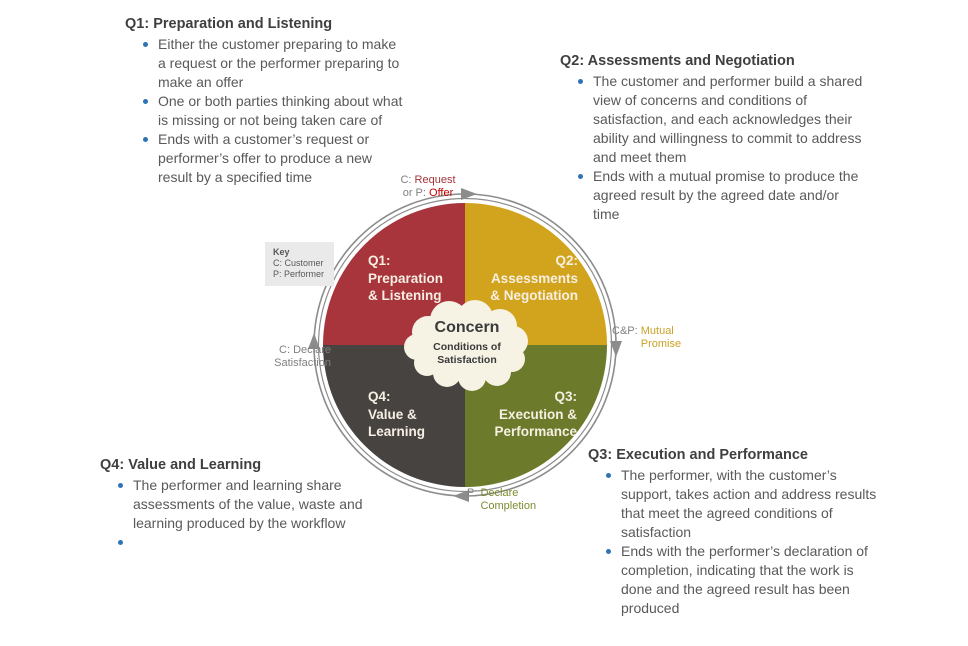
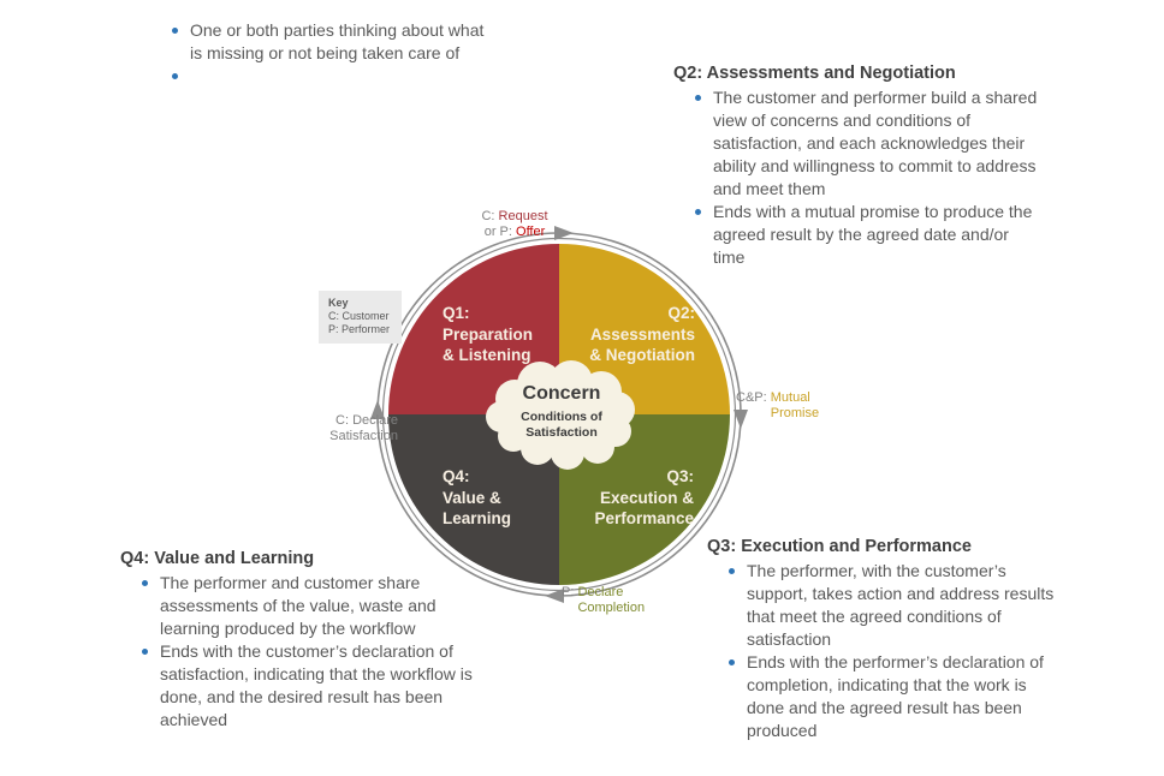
- Q1: Preparation and Listening
- Either the customer preparing to make a request or the performer preparing to make an offer
  One or both parties thinking about what is missing or not being taken care of
- Ends with a customer’s request or performer’s offer to produce a new result by a specified time
  Q2: Assessments and Negotiation
  The customer and performer build a shared view of concerns and conditions of satisfaction, and each acknowledges their ability and willingness to commit to address and meet them
  Ends with a mutual promise to produce the agreed result by the agreed date and/or time
  Q4: Value and Learning
- The performer and learning share assessments of the value, waste and learning produced by the workflow
+ The performer and customer share assessments of the value, waste and learning produced by the workflow
+ Ends with the customer’s declaration of satisfaction, indicating that the workflow is done, and the desired result has been achieved
  Q3: Execution and Performance
  The performer, with the customer’s support, takes action and address results that meet the agreed conditions of satisfaction
  Ends with the performer’s declaration of completion, indicating that the work is done and the agreed result has been produced
  Q1:
  Preparation
  & Listening
  Q2:
  Assessments
  & Negotiation
  Q4:
  Value &
  Learning
  Q3:
  Execution &
  Performance
  Concern
  Conditions of
  Satisfaction
  C: Request
  or P: Offer
  C&P:
  Mutual
  Promise
  P:
  Declare
  Completion
  C: Declare
  Satisfaction
  Key
  C: Customer
  P: Performer
